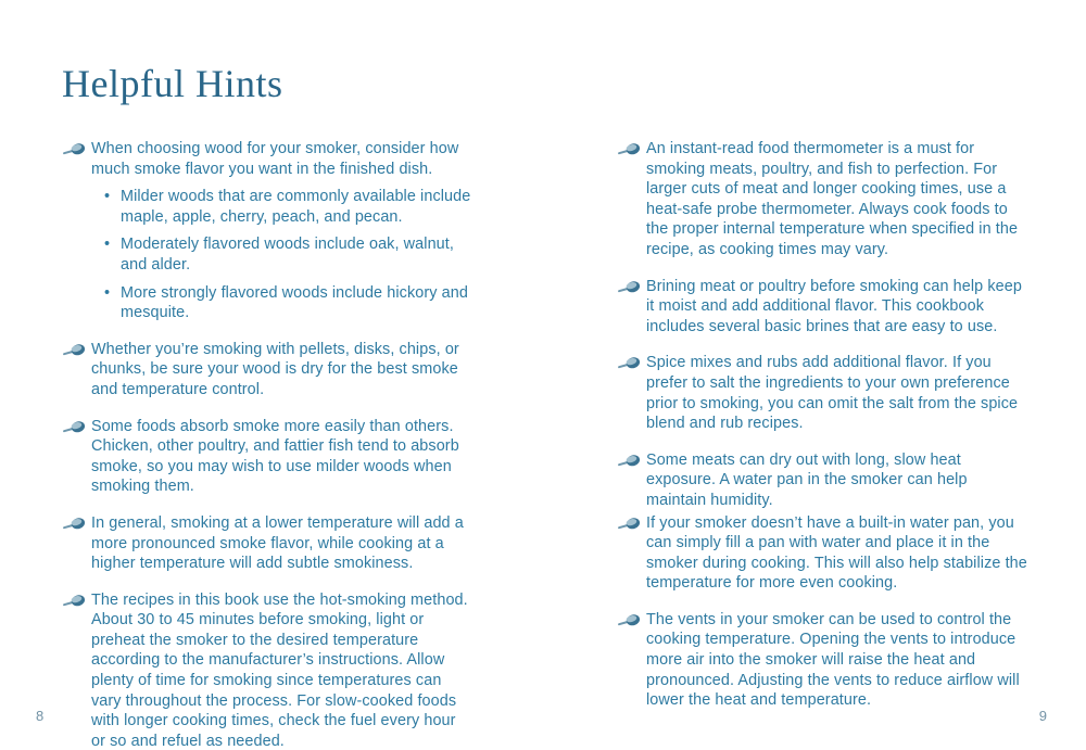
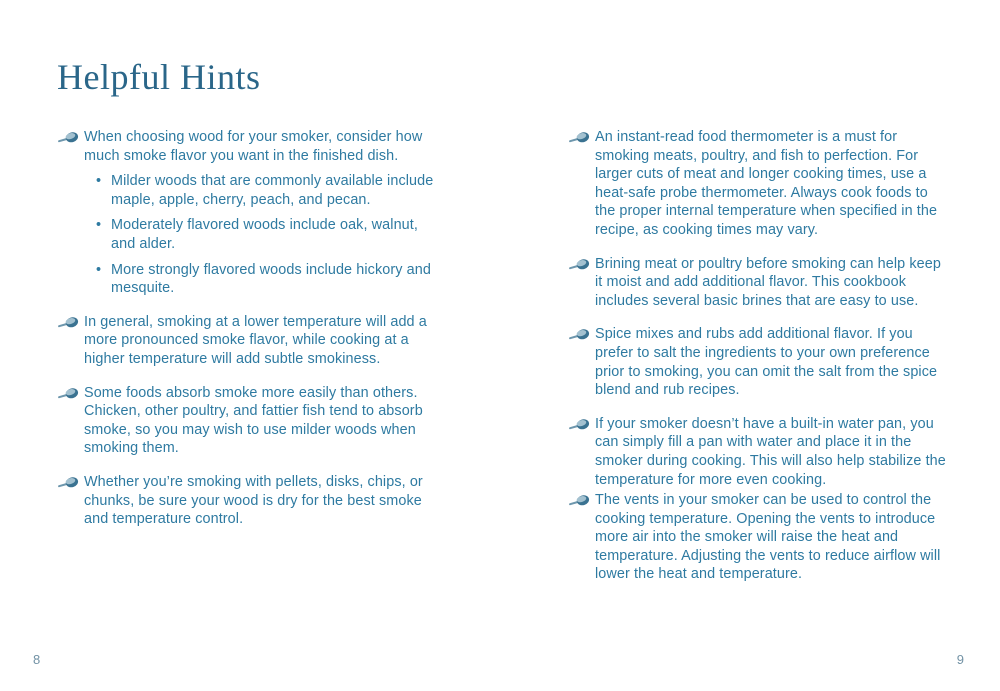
  Helpful Hints
  When choosing wood for your smoker, consider how much smoke flavor you want in the finished dish.
  •
  Milder woods that are commonly available include maple, apple, cherry, peach, and pecan.
  •
  Moderately flavored woods include oak, walnut, and alder.
  •
  More strongly flavored woods include hickory and mesquite.
- Whether you’re smoking with pellets, disks, chips, or chunks, be sure your wood is dry for the best smoke and temperature control.
+ In general, smoking at a lower temperature will add a more pronounced smoke flavor, while cooking at a higher temperature will add subtle smokiness.
  Some foods absorb smoke more easily than others. Chicken, other poultry, and fattier fish tend to absorb smoke, so you may wish to use milder woods when smoking them.
- In general, smoking at a lower temperature will add a more pronounced smoke flavor, while cooking at a higher temperature will add subtle smokiness.
+ Whether you’re smoking with pellets, disks, chips, or chunks, be sure your wood is dry for the best smoke and temperature control.
- The recipes in this book use the hot-smoking method. About 30 to 45 minutes before smoking, light or preheat the smoker to the desired temperature according to the manufacturer’s instructions. Allow plenty of time for smoking since temperatures can vary throughout the process. For slow-cooked foods with longer cooking times, check the fuel every hour or so and refuel as needed.
  An instant-read food thermometer is a must for smoking meats, poultry, and fish to perfection. For larger cuts of meat and longer cooking times, use a heat-safe probe thermometer. Always cook foods to the proper internal temperature when specified in the recipe, as cooking times may vary.
  Brining meat or poultry before smoking can help keep it moist and add additional flavor. This cookbook includes several basic brines that are easy to use.
  Spice mixes and rubs add additional flavor. If you prefer to salt the ingredients to your own preference prior to smoking, you can omit the salt from the spice blend and rub recipes.
- Some meats can dry out with long, slow heat exposure. A water pan in the smoker can help maintain humidity.
  If your smoker doesn’t have a built-in water pan, you can simply fill a pan with water and place it in the smoker during cooking. This will also help stabilize the temperature for more even cooking.
- The vents in your smoker can be used to control the cooking temperature. Opening the vents to introduce more air into the smoker will raise the heat and pronounced. Adjusting the vents to reduce airflow will lower the heat and temperature.
+ The vents in your smoker can be used to control the cooking temperature. Opening the vents to introduce more air into the smoker will raise the heat and temperature. Adjusting the vents to reduce airflow will lower the heat and temperature.
  8
  9
